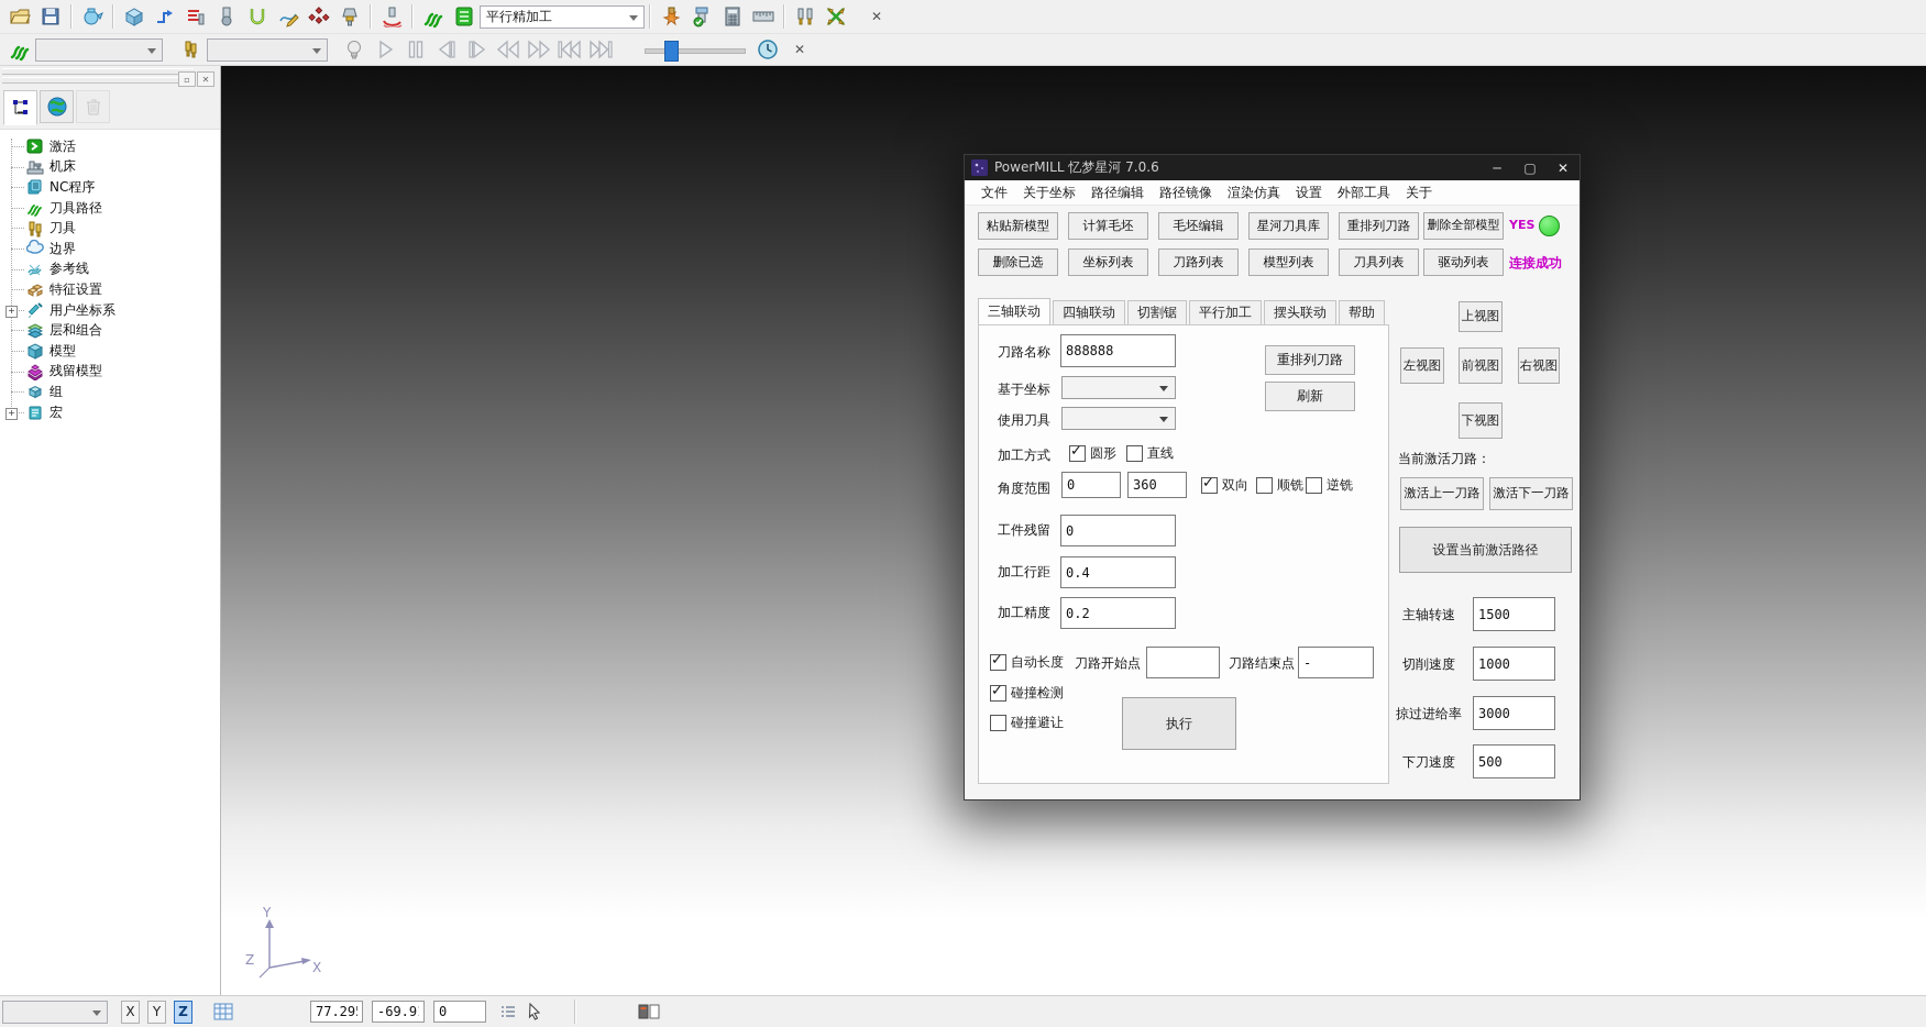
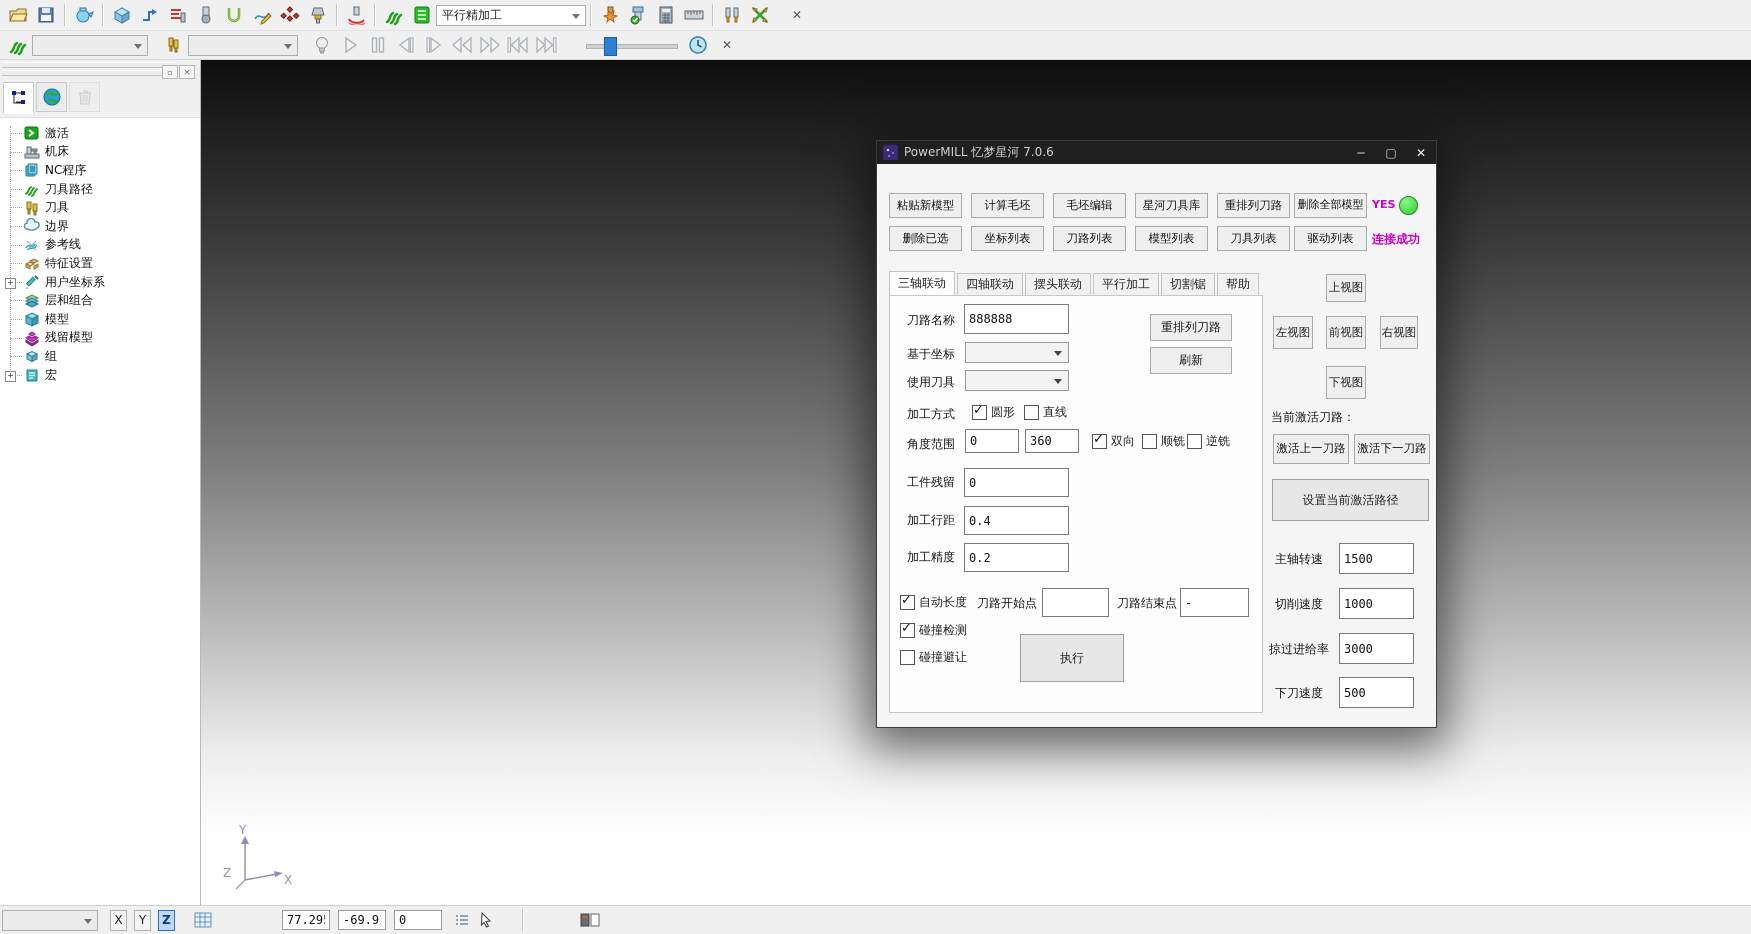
  平行精加工
  ✕
  ✕
  ▫
  ✕
  激活
  机床
  NC程序
  刀具路径
  刀具
  边界
  参考线
  特征设置
  +
  用户坐标系
  层和组合
  模型
  残留模型
  组
  +
  宏
  Y
  X
  Z
  PowerMILL 忆梦星河 7.0.6
  ─
  ▢
  ✕
- 文件
- 关于坐标
- 路径编辑
- 路径镜像
- 渲染仿真
- 设置
- 外部工具
- 关于
  粘贴新模型
  计算毛坯
  毛坯编辑
  星河刀具库
  重排列刀路
  删除全部模型
  YES
  删除已选
  坐标列表
  刀路列表
  模型列表
  刀具列表
  驱动列表
  连接成功
  三轴联动
  四轴联动
- 切割锯
+ 摆头联动
  平行加工
- 摆头联动
+ 切割锯
  帮助
  刀路名称
  888888
  基于坐标
  使用刀具
  加工方式
  圆形
  直线
  角度范围
  0
  360
  双向
  顺铣
  逆铣
  工件残留
  0
  加工行距
  0.4
  加工精度
  0.2
  自动长度
  刀路开始点
  刀路结束点
  -
  碰撞检测
  碰撞避让
  执行
  重排列刀路
  刷新
  上视图
  左视图
  前视图
  右视图
  下视图
  当前激活刀路：
  激活上一刀路
  激活下一刀路
  设置当前激活路径
  主轴转速
  1500
  切削速度
  1000
  掠过进给率
  3000
  下刀速度
  500
  X
  Y
  Z
  77.29
  -69.9
  0
